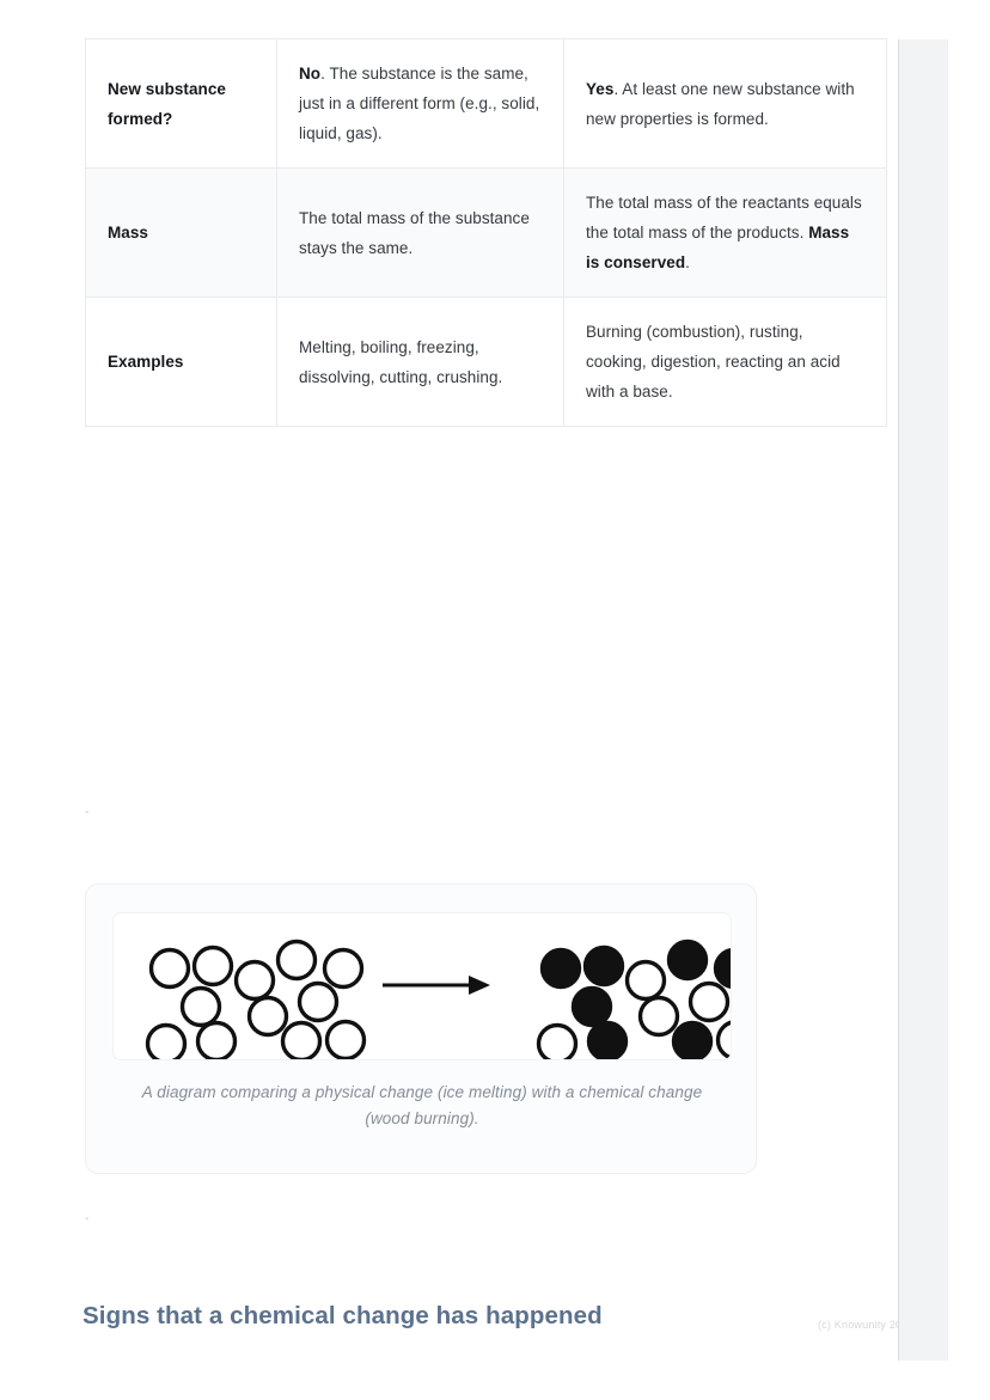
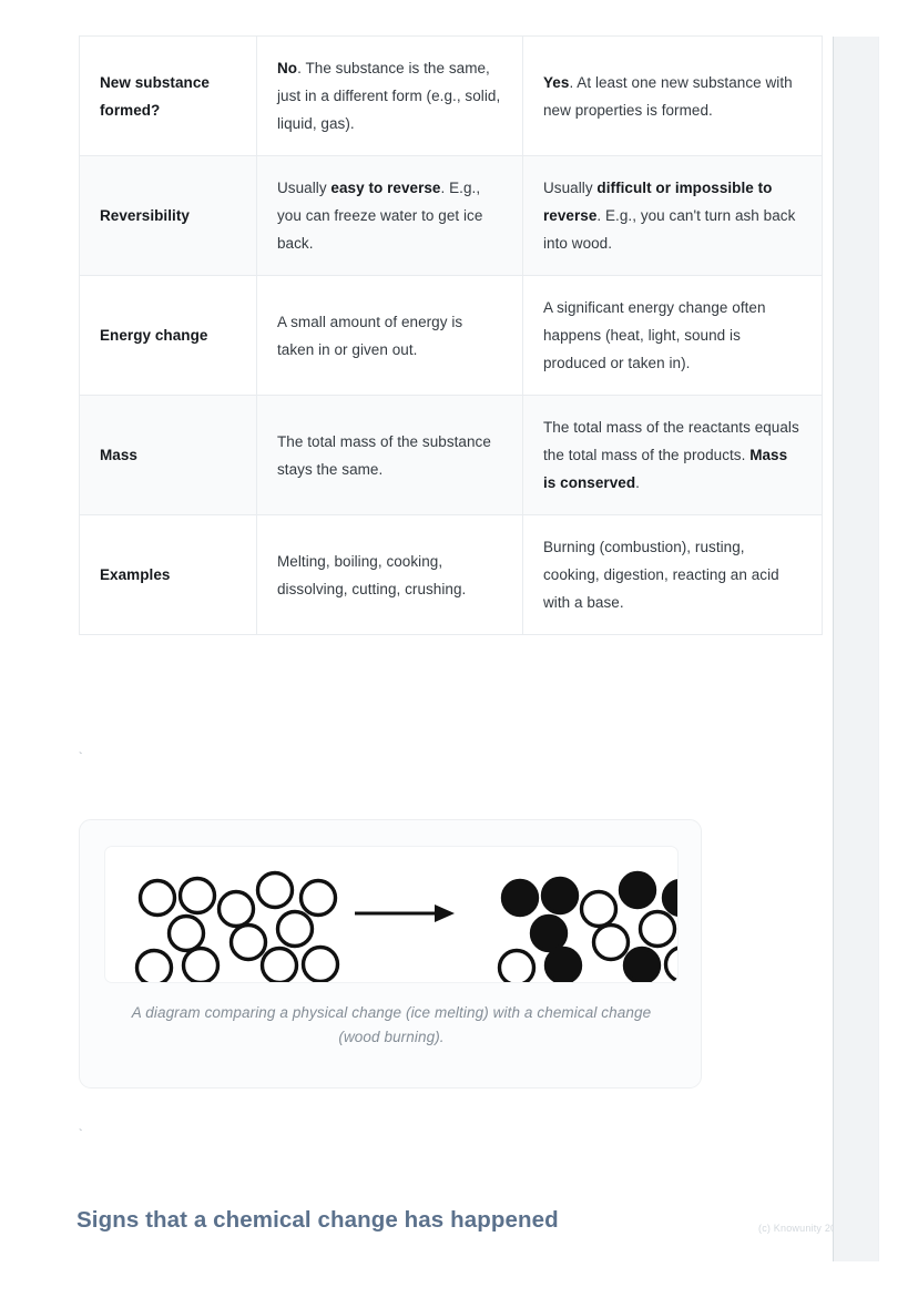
  New substance formed?	No. The substance is the same, just in a different form (e.g., solid, liquid, gas).	Yes. At least one new substance with new properties is formed.
+ Reversibility	Usually easy to reverse. E.g., you can freeze water to get ice back.	Usually difficult or impossible to reverse. E.g., you can't turn ash back into wood.
+ Energy change	A small amount of energy is taken in or given out.	A significant energy change often happens (heat, light, sound is produced or taken in).
  Mass	The total mass of the substance stays the same.	The total mass of the reactants equals the total mass of the products. Mass is conserved.
- Examples	Melting, boiling, freezing, dissolving, cutting, crushing.	Burning (combustion), rusting, cooking, digestion, reacting an acid with a base.
+ Examples	Melting, boiling, cooking, dissolving, cutting, crushing.	Burning (combustion), rusting, cooking, digestion, reacting an acid with a base.
  `
  A diagram comparing a physical change (ice melting) with a chemical change (wood burning).
  `
  Signs that a chemical change has happened
  (c) Knowunity 2
